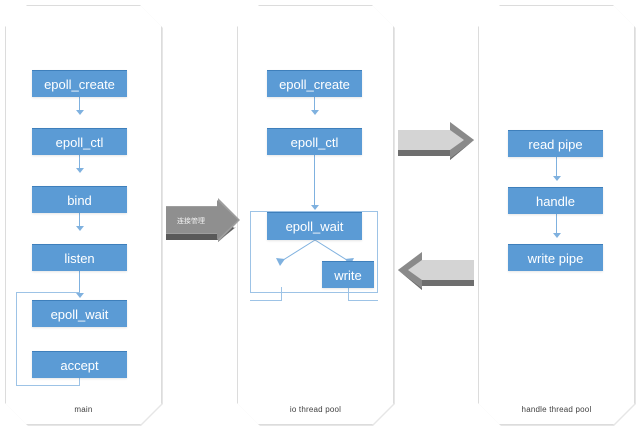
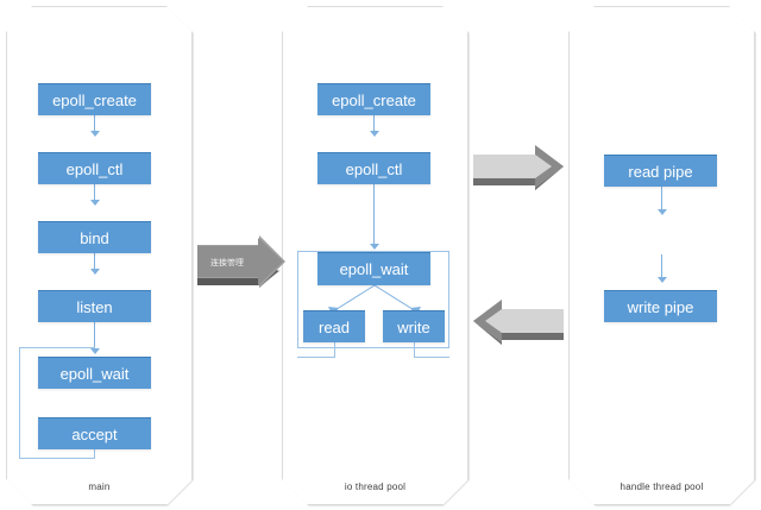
  epoll_create
  epoll_ctl
  bind
  listen
  epoll_wait
  accept
  main
  epoll_create
  epoll_ctl
  epoll_wait
+ read
  write
  io thread pool
  read pipe
- handle
  write pipe
  handle thread pool
